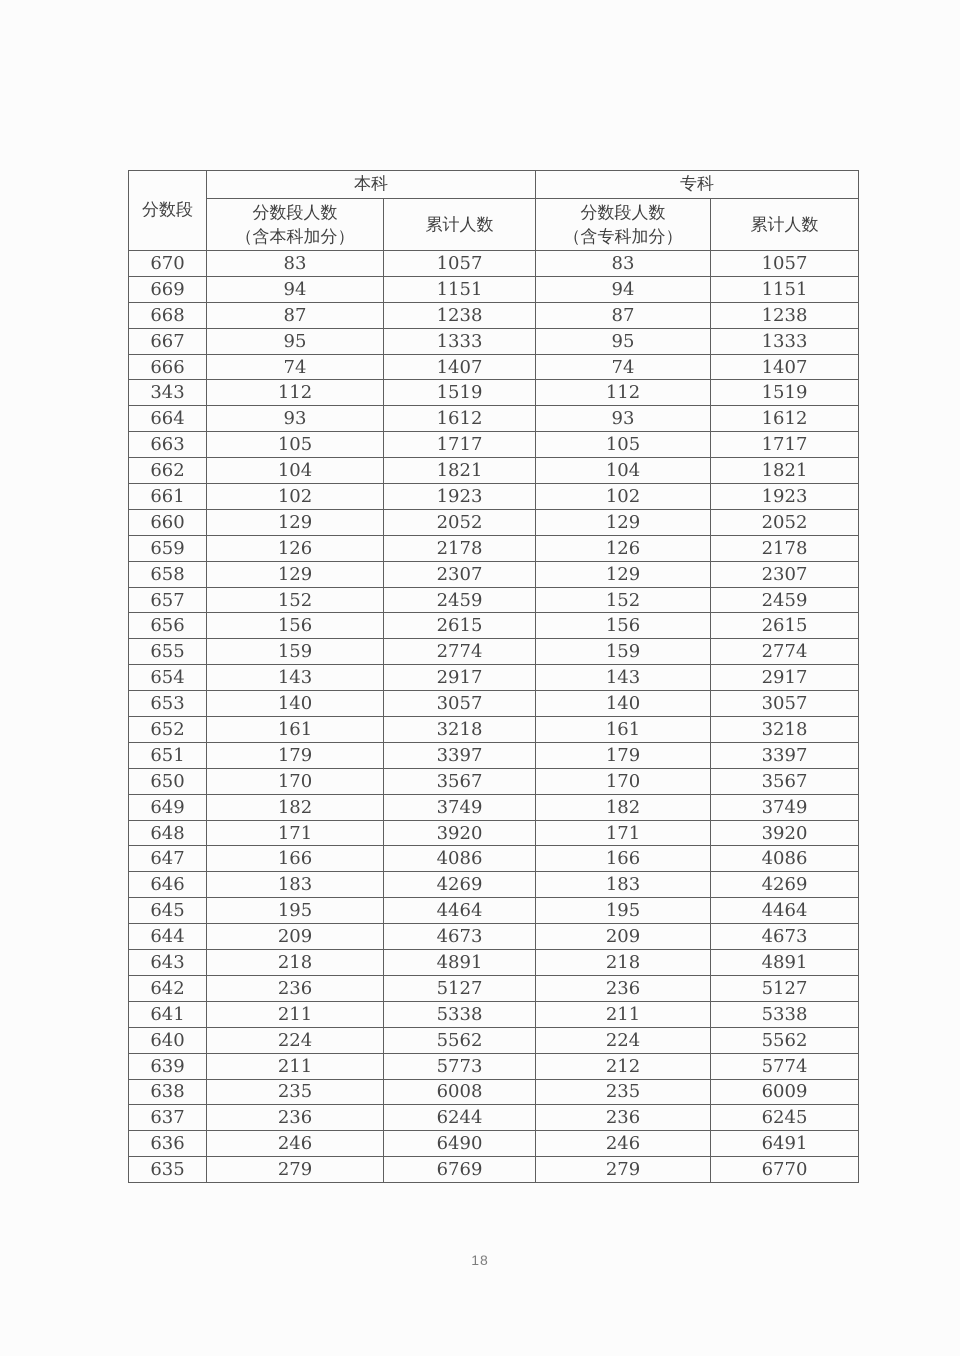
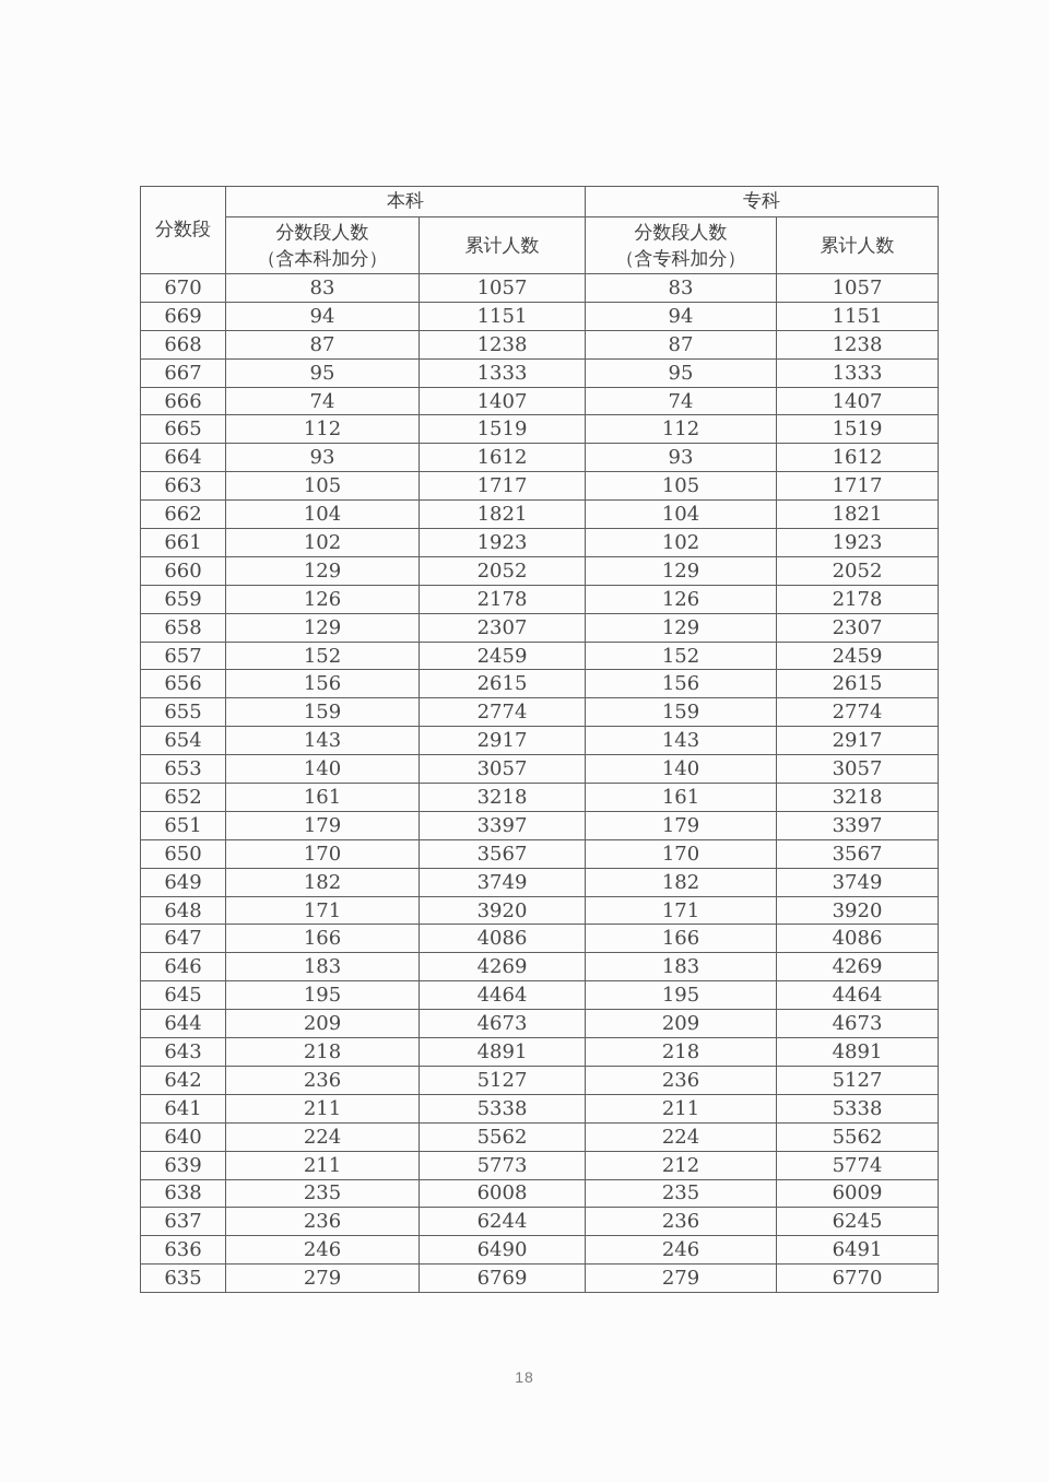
  分数段	本科	专科
  分数段人数 （含本科加分）	累计人数	分数段人数 （含专科加分）	累计人数
  670	83	1057	83	1057
  669	94	1151	94	1151
  668	87	1238	87	1238
  667	95	1333	95	1333
  666	74	1407	74	1407
- 343	112	1519	112	1519
+ 665	112	1519	112	1519
  664	93	1612	93	1612
  663	105	1717	105	1717
  662	104	1821	104	1821
  661	102	1923	102	1923
  660	129	2052	129	2052
  659	126	2178	126	2178
  658	129	2307	129	2307
  657	152	2459	152	2459
  656	156	2615	156	2615
  655	159	2774	159	2774
  654	143	2917	143	2917
  653	140	3057	140	3057
  652	161	3218	161	3218
  651	179	3397	179	3397
  650	170	3567	170	3567
  649	182	3749	182	3749
  648	171	3920	171	3920
  647	166	4086	166	4086
  646	183	4269	183	4269
  645	195	4464	195	4464
  644	209	4673	209	4673
  643	218	4891	218	4891
  642	236	5127	236	5127
  641	211	5338	211	5338
  640	224	5562	224	5562
  639	211	5773	212	5774
  638	235	6008	235	6009
  637	236	6244	236	6245
  636	246	6490	246	6491
  635	279	6769	279	6770
  18
